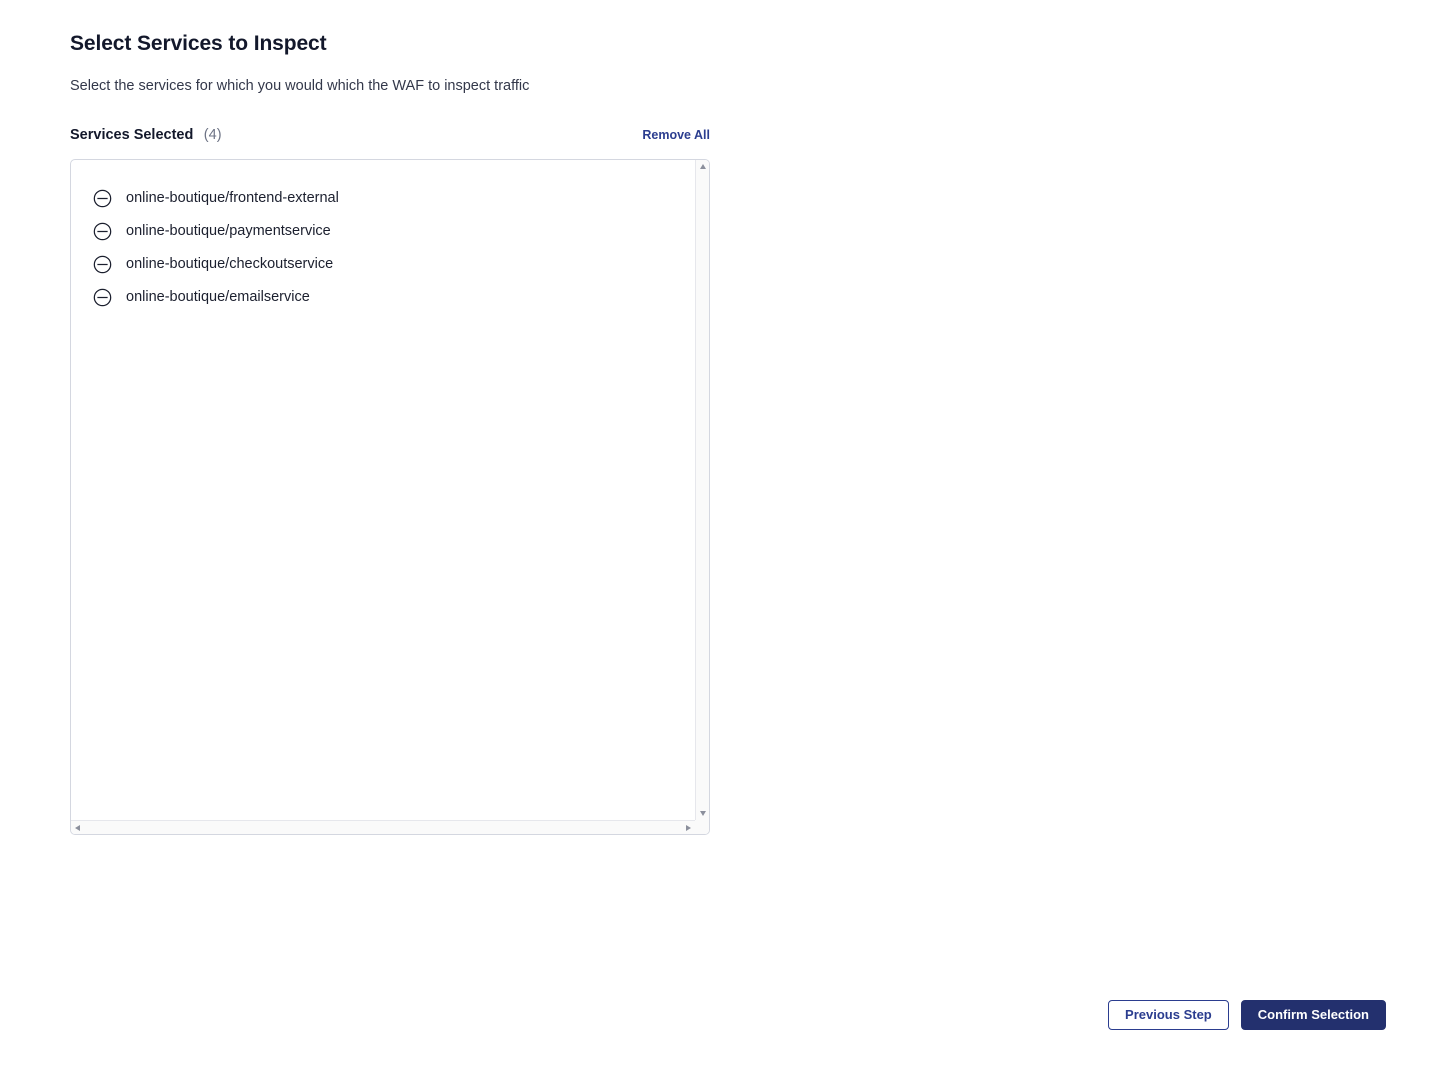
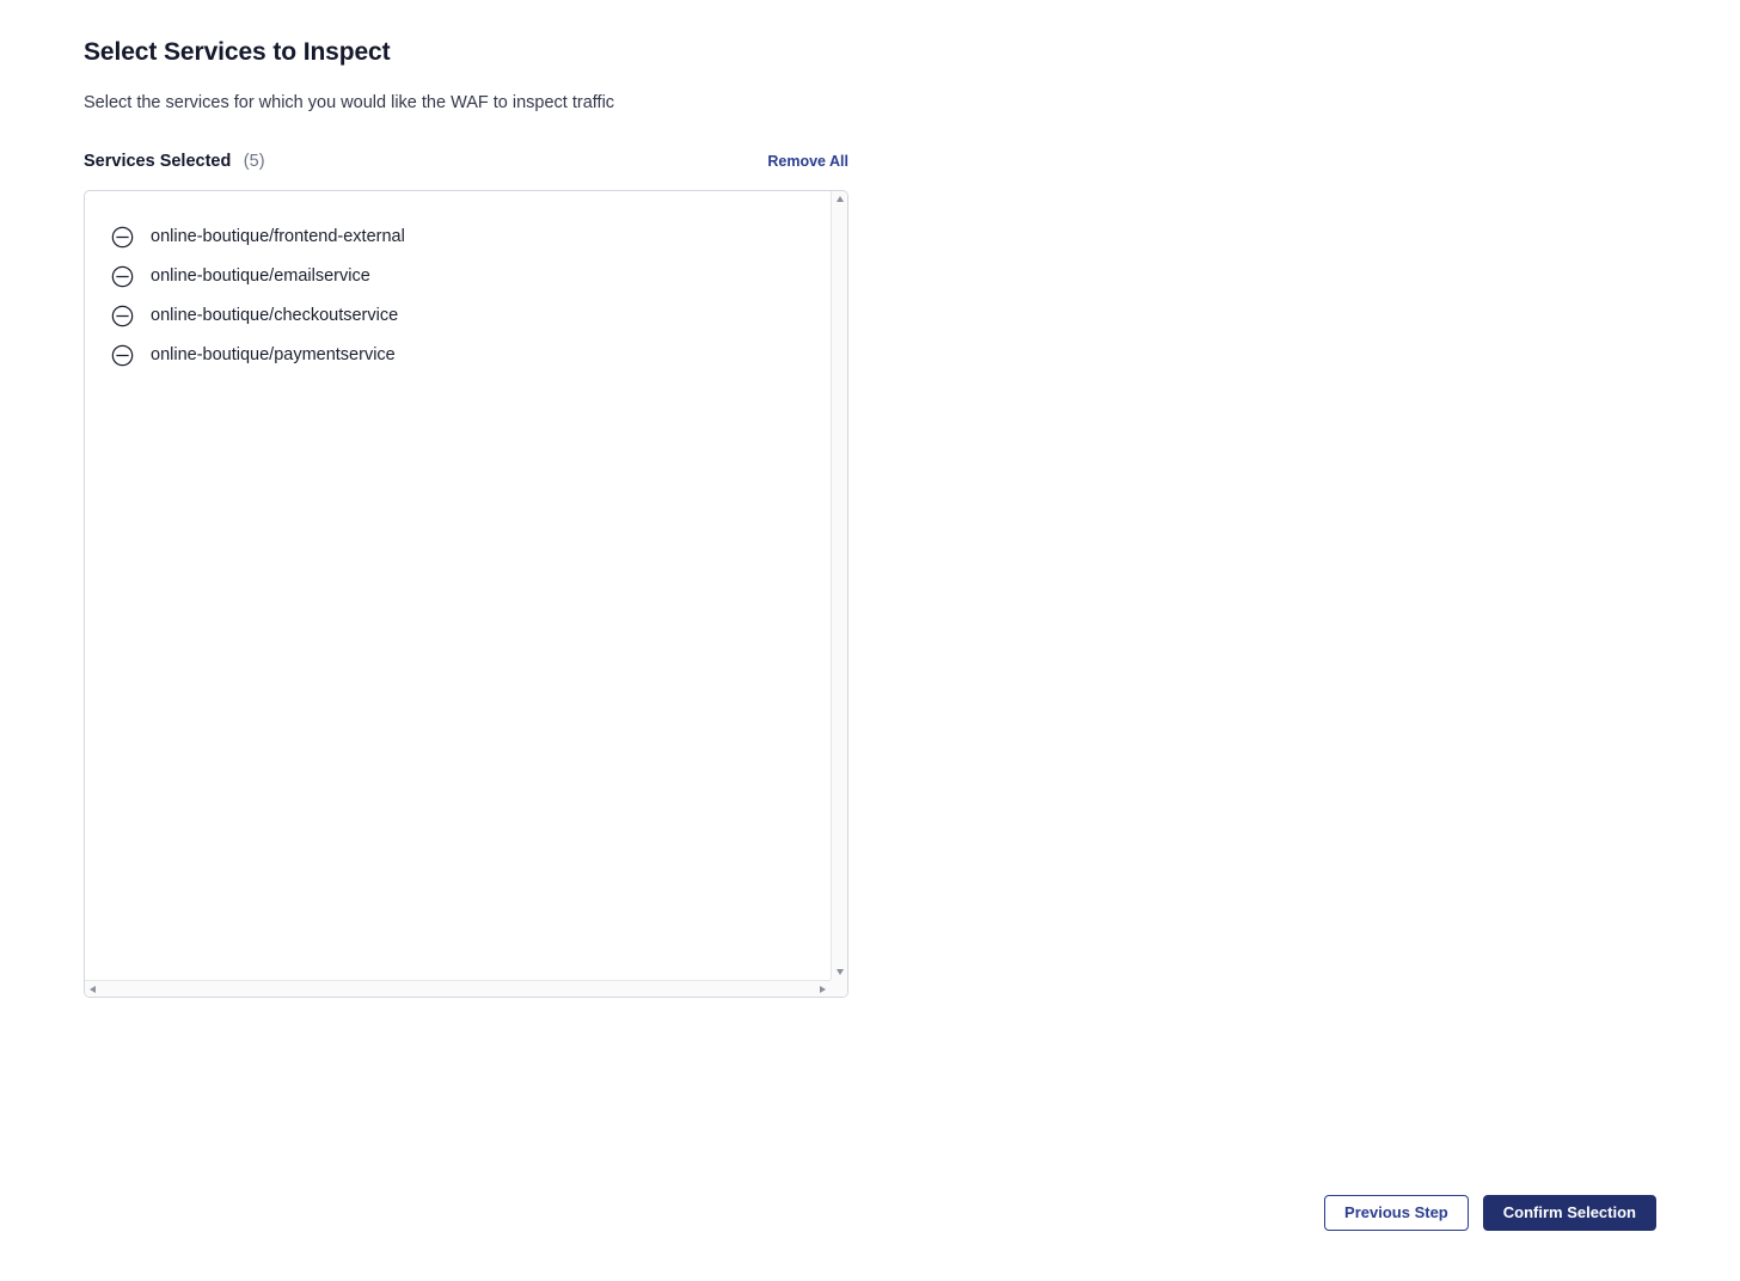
  Select Services to Inspect
- Select the services for which you would which the WAF to inspect traffic
+ Select the services for which you would like the WAF to inspect traffic
- Services Selected (4)
+ Services Selected (5)
  Remove All
  online-boutique/frontend-external
- online-boutique/paymentservice
+ online-boutique/emailservice
  online-boutique/checkoutservice
- online-boutique/emailservice
+ online-boutique/paymentservice
  Previous Step
  Confirm Selection
